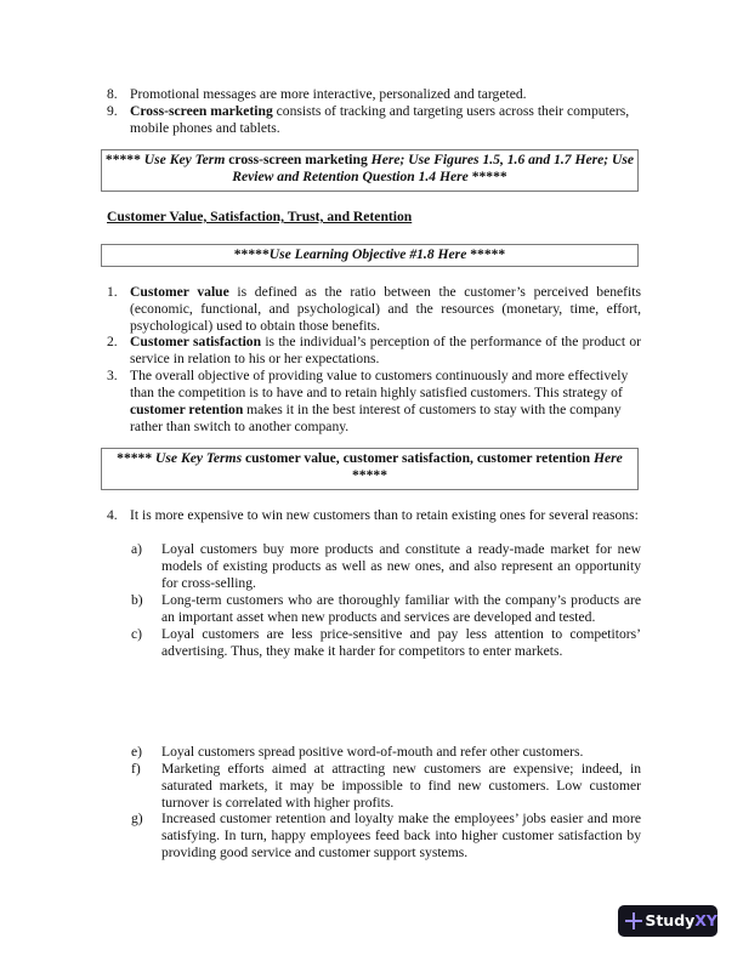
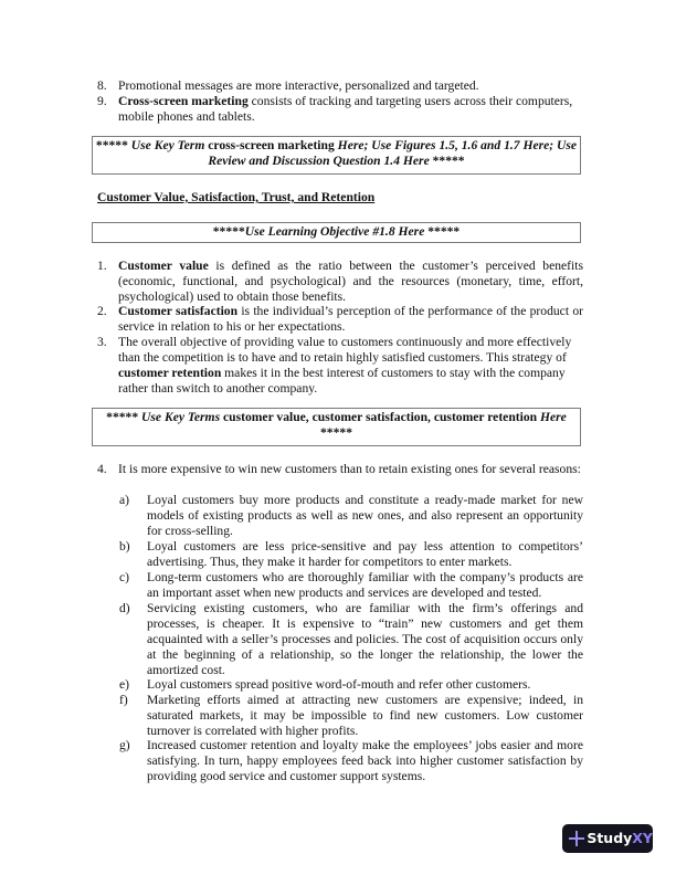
  8.
  Promotional messages are more interactive, personalized and targeted.
  9.
  Cross-screen marketing consists of tracking and targeting users across their computers, mobile phones and tablets.
- ***** Use Key Term cross-screen marketing Here; Use Figures 1.5, 1.6 and 1.7 Here; Use Review and Retention Question 1.4 Here *****
+ ***** Use Key Term cross-screen marketing Here; Use Figures 1.5, 1.6 and 1.7 Here; Use Review and Discussion Question 1.4 Here *****
  Customer Value, Satisfaction, Trust, and Retention
  *****Use Learning Objective #1.8 Here *****
  1.
  Customer value is defined as the ratio between the customer’s perceived benefits (economic, functional, and psychological) and the resources (monetary, time, effort, psychological) used to obtain those benefits.
  2.
  Customer satisfaction is the individual’s perception of the performance of the product or service in relation to his or her expectations.
  3.
  The overall objective of providing value to customers continuously and more effectively than the competition is to have and to retain highly satisfied customers. This strategy of customer retention makes it in the best interest of customers to stay with the company rather than switch to another company.
  ***** Use Key Terms customer value, customer satisfaction, customer retention Here *****
  4.
  It is more expensive to win new customers than to retain existing ones for several reasons:
  a)
  Loyal customers buy more products and constitute a ready-made market for new models of existing products as well as new ones, and also represent an opportunity for cross-selling.
  b)
- Long-term customers who are thoroughly familiar with the company’s products are an important asset when new products and services are developed and tested.
+ Loyal customers are less price-sensitive and pay less attention to competitors’ advertising. Thus, they make it harder for competitors to enter markets.
  c)
- Loyal customers are less price-sensitive and pay less attention to competitors’ advertising. Thus, they make it harder for competitors to enter markets.
+ Long-term customers who are thoroughly familiar with the company’s products are an important asset when new products and services are developed and tested.
+ d)
+ Servicing existing customers, who are familiar with the firm’s offerings and processes, is cheaper. It is expensive to “train” new customers and get them acquainted with a seller’s processes and policies. The cost of acquisition occurs only at the beginning of a relationship, so the longer the relationship, the lower the amortized cost.
  e)
  Loyal customers spread positive word-of-mouth and refer other customers.
  f)
  Marketing efforts aimed at attracting new customers are expensive; indeed, in saturated markets, it may be impossible to find new customers. Low customer turnover is correlated with higher profits.
  g)
  Increased customer retention and loyalty make the employees’ jobs easier and more satisfying. In turn, happy employees feed back into higher customer satisfaction by providing good service and customer support systems.
  Study
  XY
